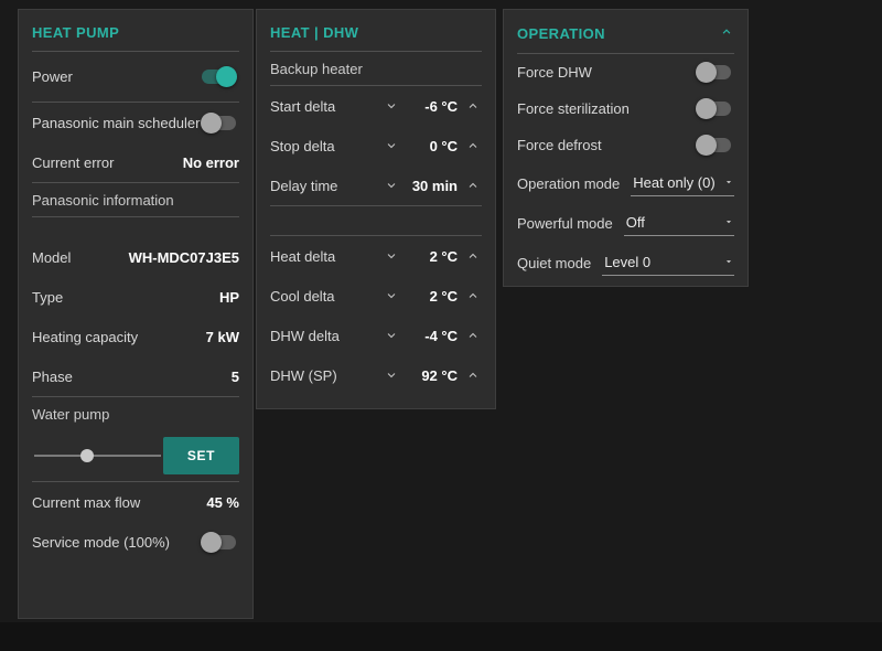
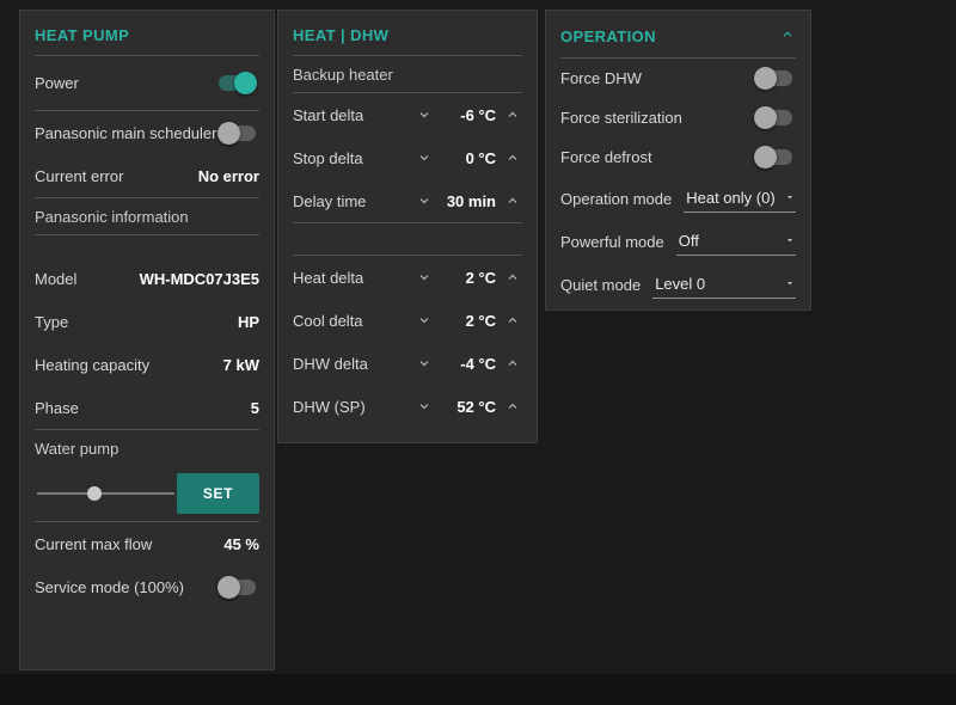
  HEAT PUMP
  Power
  Panasonic main scheduler
  Current error
  No error
  Panasonic information
  Model
  WH-MDC07J3E5
  Type
  HP
  Heating capacity
  7 kW
  Phase
  5
  Water pump
  SET
  Current max flow
  45 %
  Service mode (100%)
  HEAT | DHW
  Backup heater
  Start delta
  -6 °C
  Stop delta
  0 °C
  Delay time
  30 min
  Heat delta
  2 °C
  Cool delta
  2 °C
  DHW delta
  -4 °C
  DHW (SP)
- 92 °C
+ 52 °C
  OPERATION
  Force DHW
  Force sterilization
  Force defrost
  Operation mode
  Heat only (0)
  Powerful mode
  Off
  Quiet mode
  Level 0
